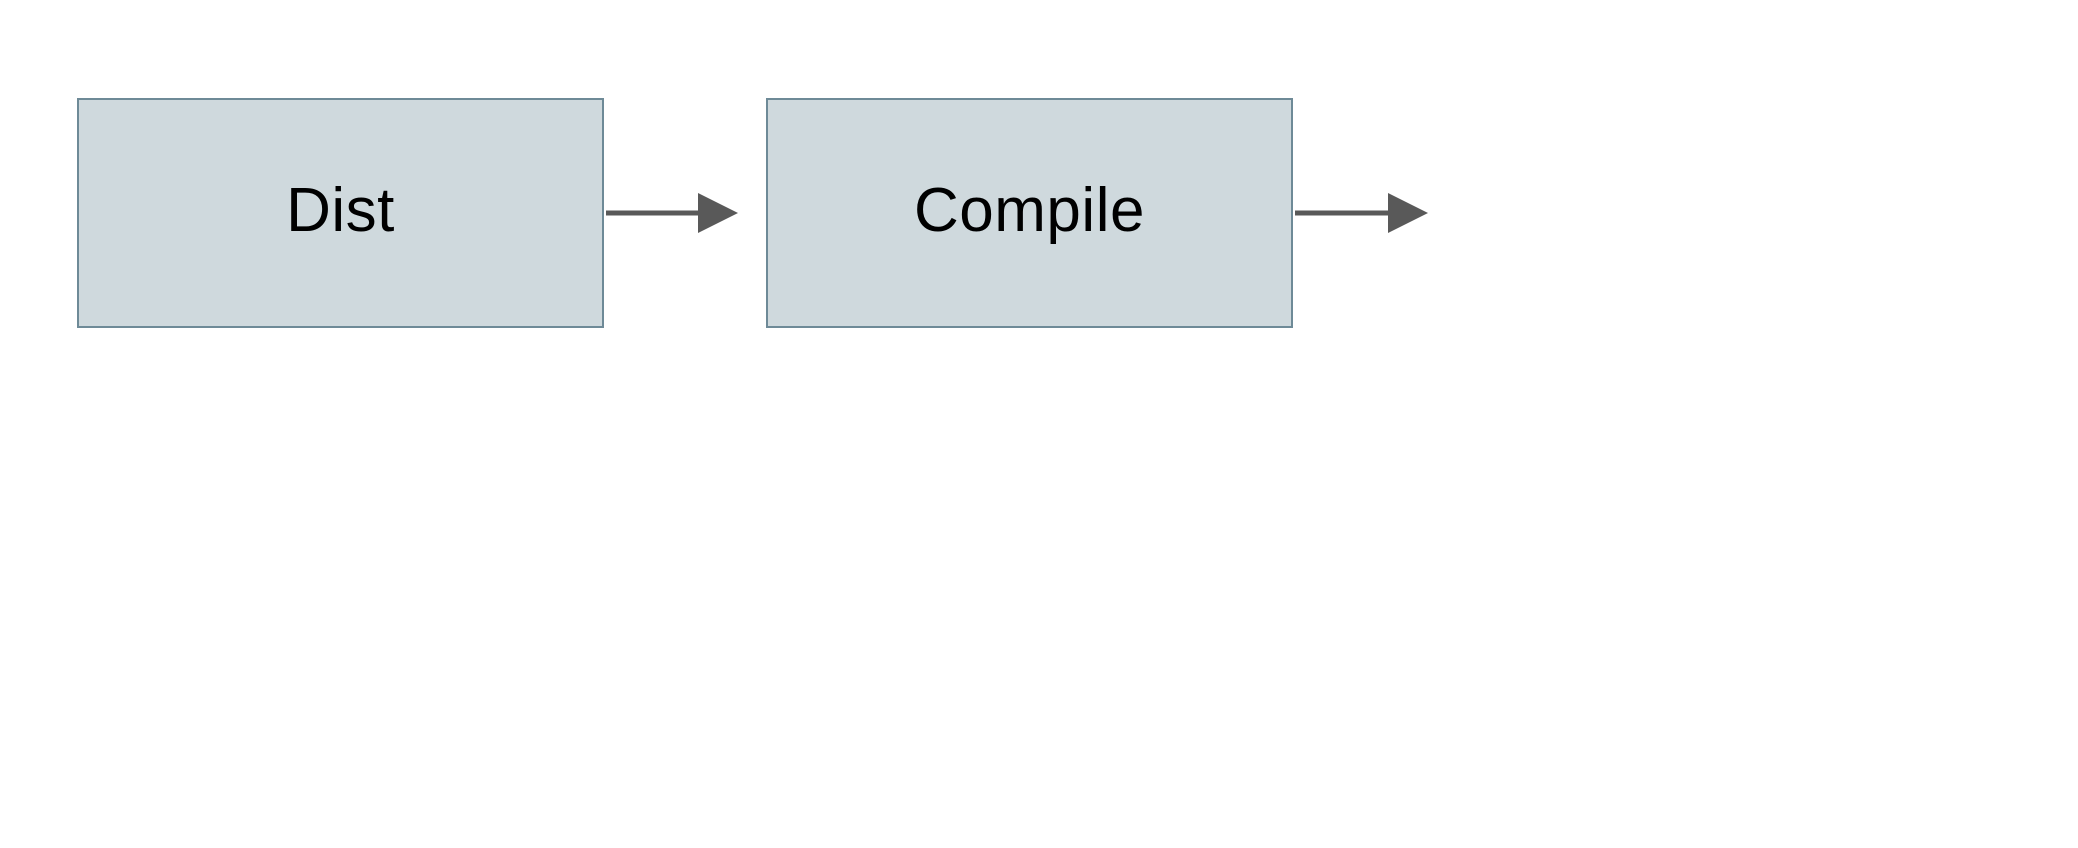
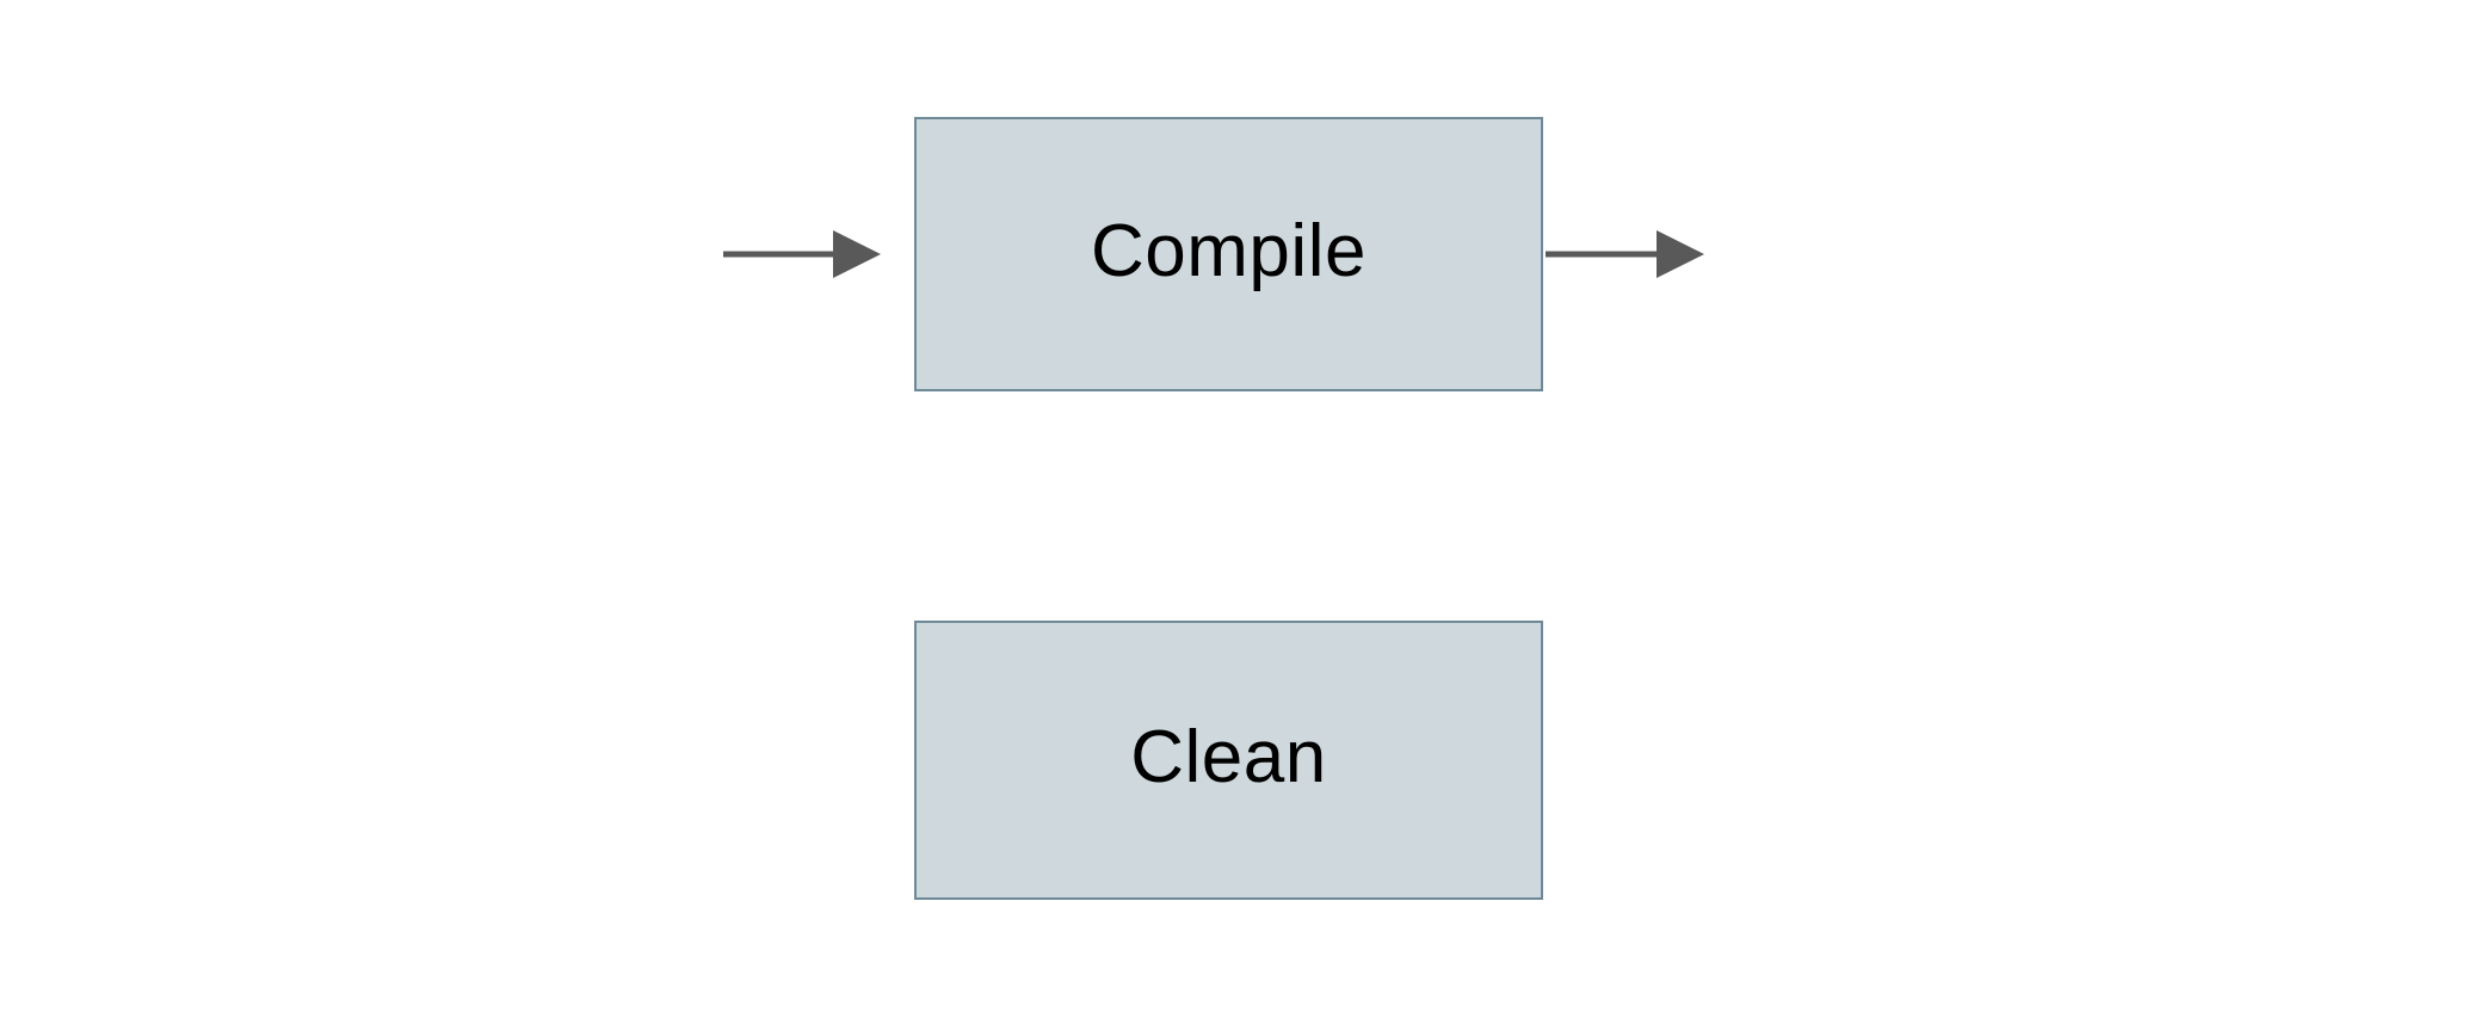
- Dist
  Compile
+ Clean
